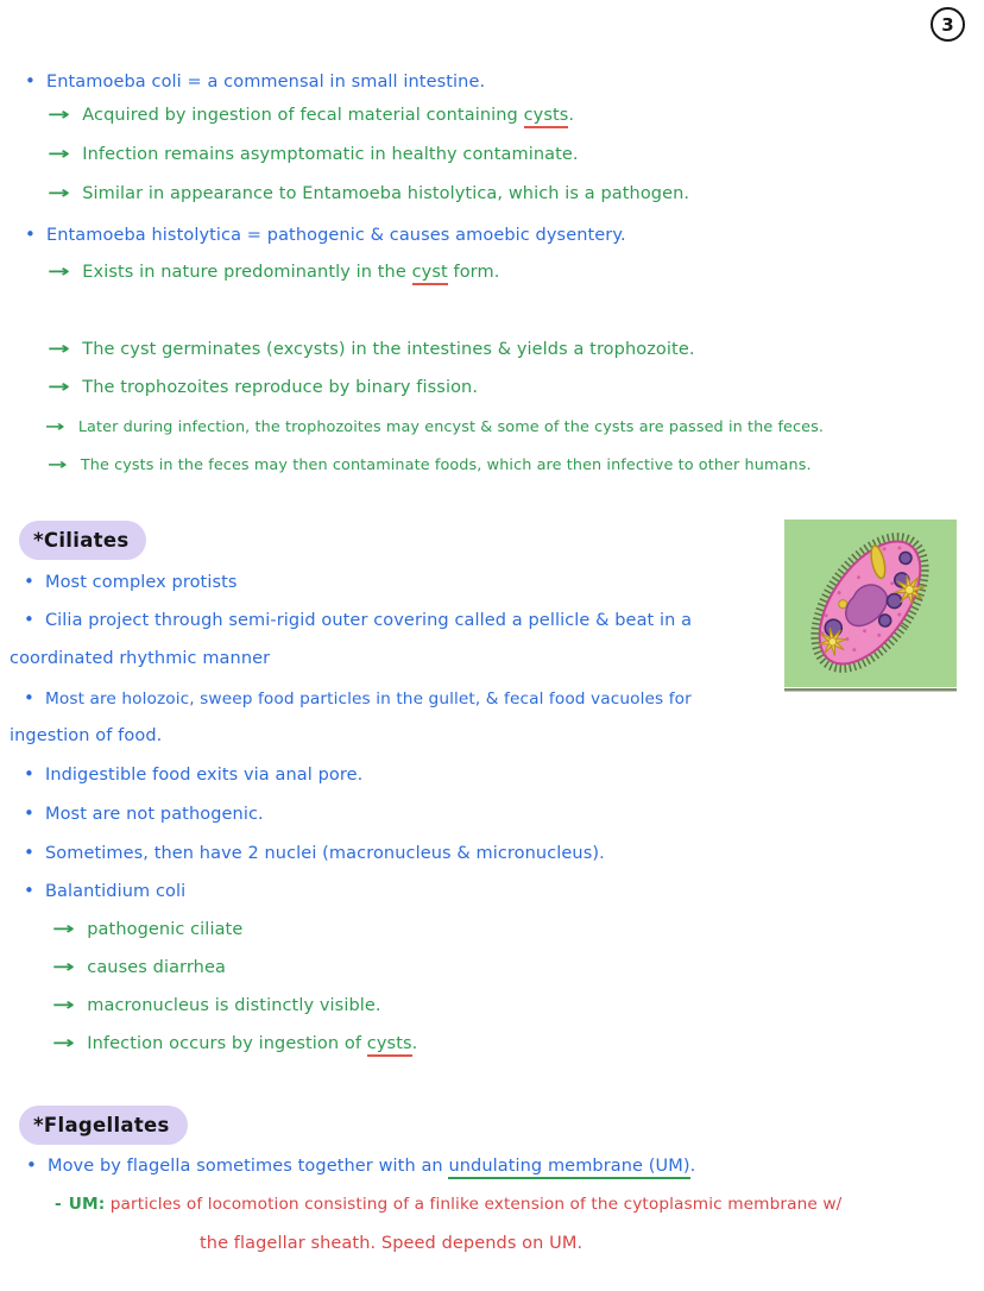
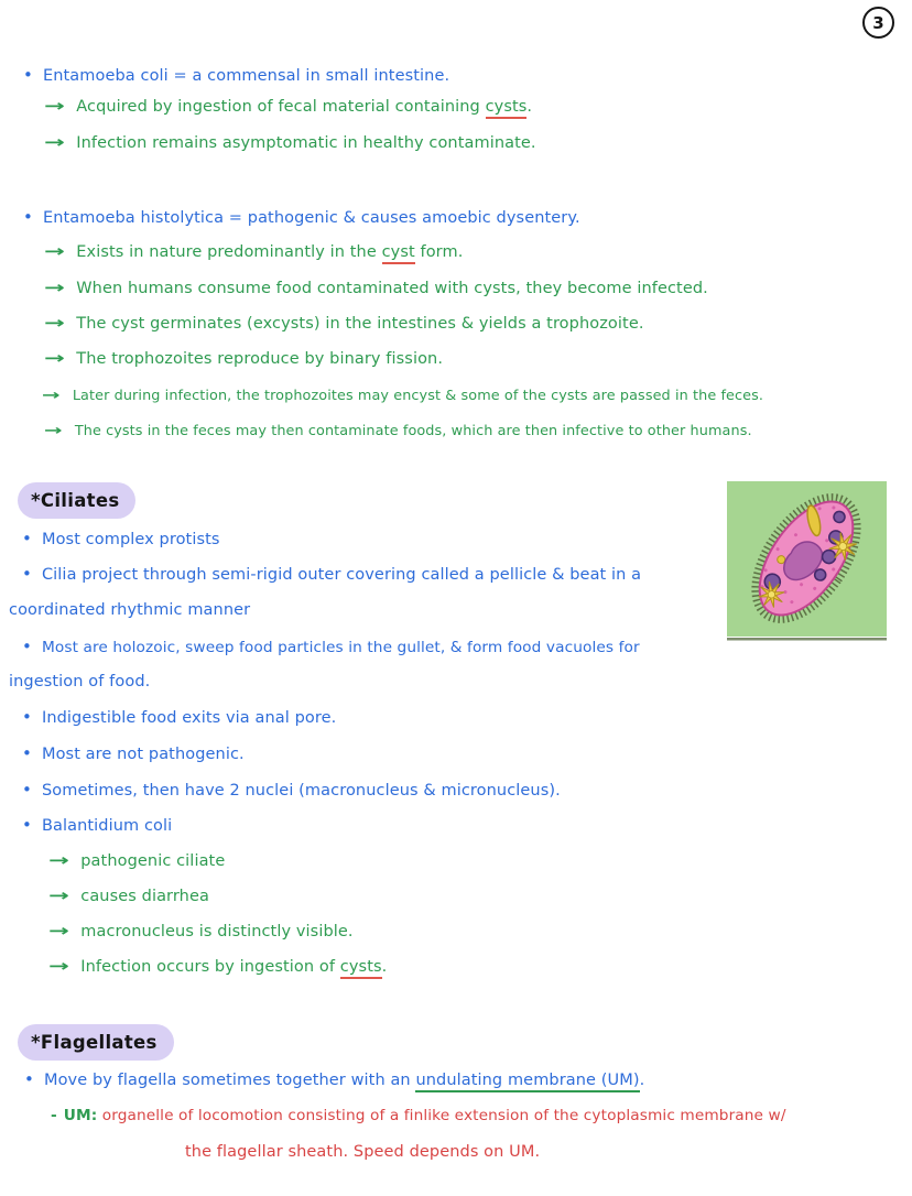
  3
  • Entamoeba coli = a commensal in small intestine.
  → Acquired by ingestion of fecal material containing cysts.
  → Infection remains asymptomatic in healthy contaminate.
- → Similar in appearance to Entamoeba histolytica, which is a pathogen.
  • Entamoeba histolytica = pathogenic & causes amoebic dysentery.
  → Exists in nature predominantly in the cyst form.
+ → When humans consume food contaminated with cysts, they become infected.
  → The cyst germinates (excysts) in the intestines & yields a trophozoite.
  → The trophozoites reproduce by binary fission.
  → Later during infection, the trophozoites may encyst & some of the cysts are passed in the feces.
  → The cysts in the feces may then contaminate foods, which are then infective to other humans.
  *Ciliates
  • Most complex protists
  • Cilia project through semi-rigid outer covering called a pellicle & beat in a
  coordinated rhythmic manner
- • Most are holozoic, sweep food particles in the gullet, & fecal food vacuoles for
+ • Most are holozoic, sweep food particles in the gullet, & form food vacuoles for
  ingestion of food.
  • Indigestible food exits via anal pore.
  • Most are not pathogenic.
  • Sometimes, then have 2 nuclei (macronucleus & micronucleus).
  • Balantidium coli
  → pathogenic ciliate
  → causes diarrhea
  → macronucleus is distinctly visible.
  → Infection occurs by ingestion of cysts.
  *Flagellates
  • Move by flagella sometimes together with an undulating membrane (UM).
- - UM: particles of locomotion consisting of a finlike extension of the cytoplasmic membrane w/
+ - UM: organelle of locomotion consisting of a finlike extension of the cytoplasmic membrane w/
  the flagellar sheath. Speed depends on UM.
